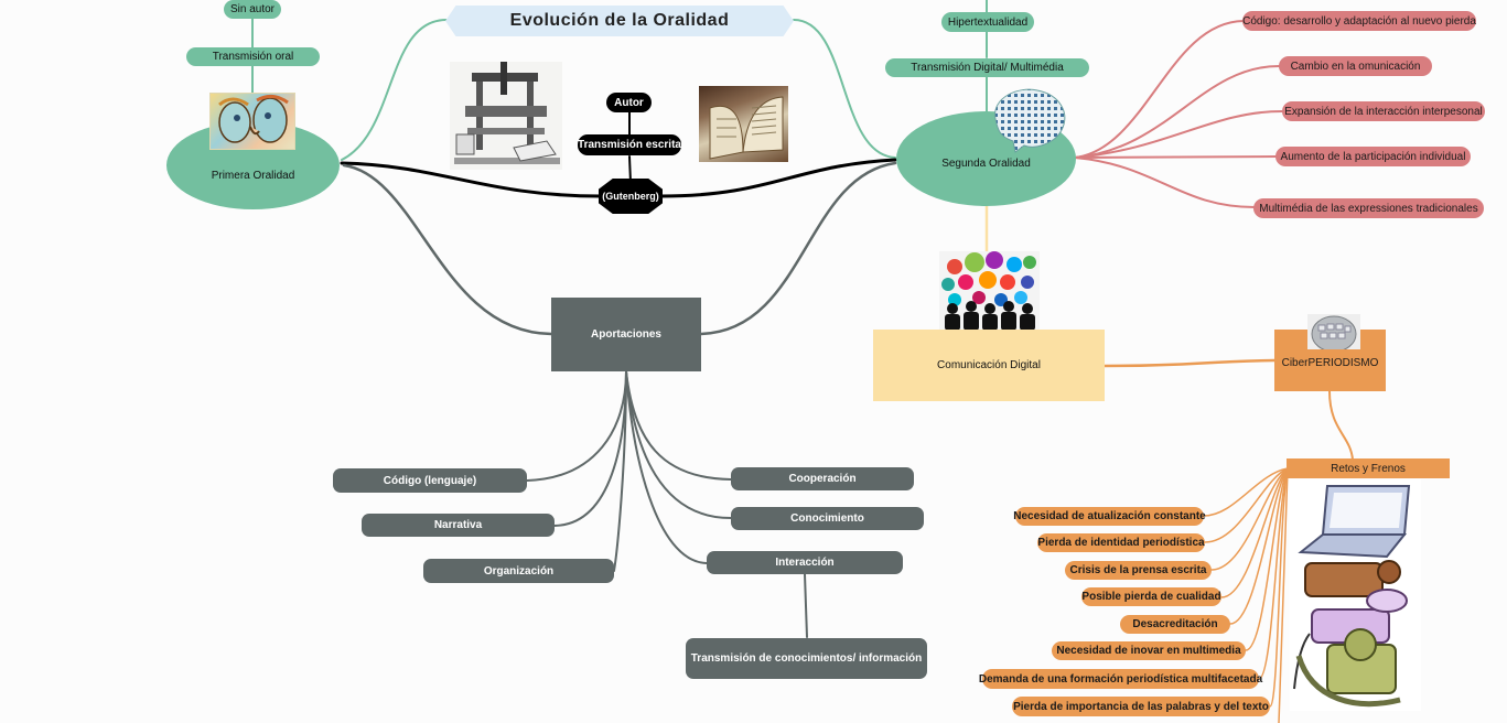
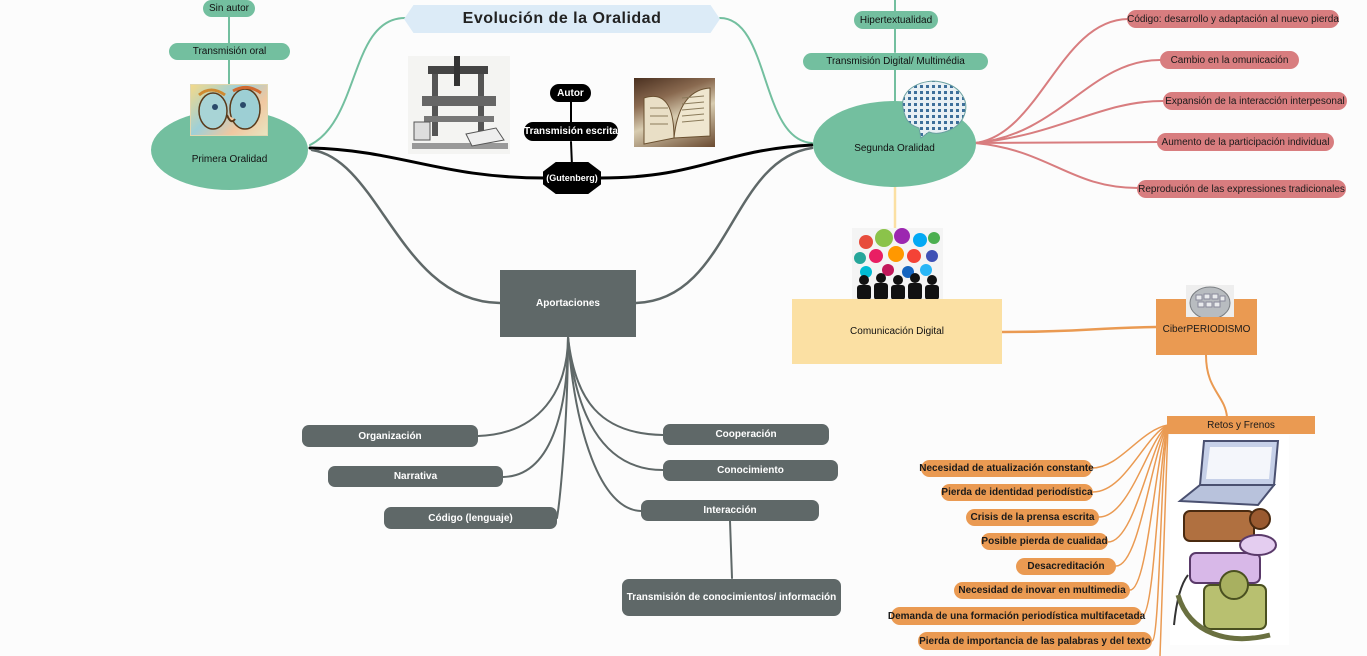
  Evolución de la Oralidad
  Sin autor
  Transmisión oral
  Primera Oralidad
  Autor
  Transmisión escrita
  (Gutenberg)
  Hipertextualidad
  Transmisión Digital/ Multimédia
  Segunda Oralidad
  Código: desarrollo y adaptación al nuevo pierda
  Cambio en la omunicación
  Expansión de la interacción interpesonal
  Aumento de la participación individual
- Multimédia de las expressiones tradicionales
+ Reprodución de las expressiones tradicionales
  Aportaciones
- Código (lenguaje)
+ Organización
  Narrativa
- Organización
+ Código (lenguaje)
  Cooperación
  Conocimiento
  Interacción
  Transmisión de conocimientos/ información
  Comunicación Digital
  CiberPERIODISMO
  Retos y Frenos
  Necesidad de atualización constante
  Pierda de identidad periodística
  Crisis de la prensa escrita
  Posible pierda de cualidad
  Desacreditación
  Necesidad de inovar en multimedia
  Demanda de una formación periodística multifacetada
  Pierda de importancia de las palabras y del texto
